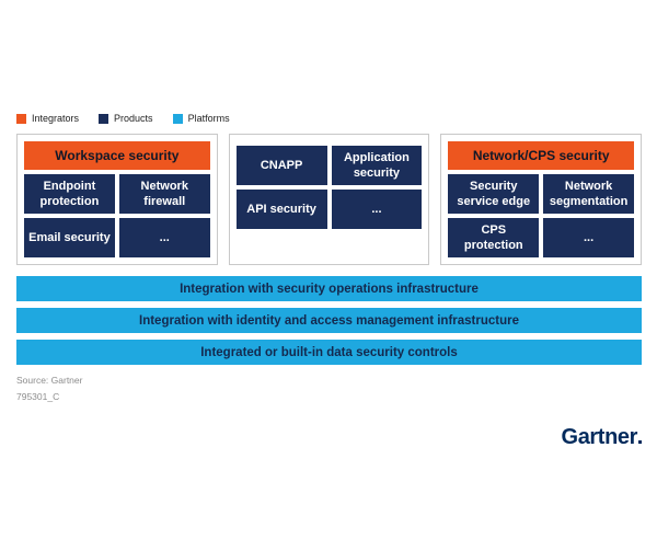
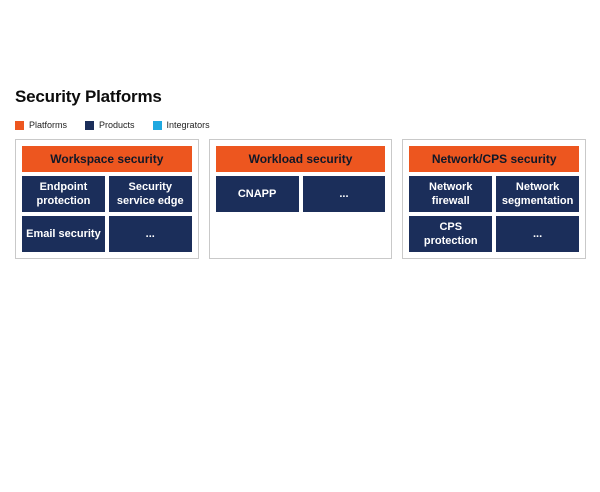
+ Security Platforms
- Integrators
+ Platforms
  Products
- Platforms
+ Integrators
  Workspace security
  Endpoint protection
- Network firewall
+ Security service edge
  Email security
  ...
+ Workload security
  CNAPP
- Application security
- API security
  ...
  Network/CPS security
- Security service edge
+ Network firewall
  Network segmentation
  CPS protection
  ...
- Integration with security operations infrastructure
- Integration with identity and access management infrastructure
- Integrated or built-in data security controls
- Source: Gartner
- 795301_C
- Gartner
